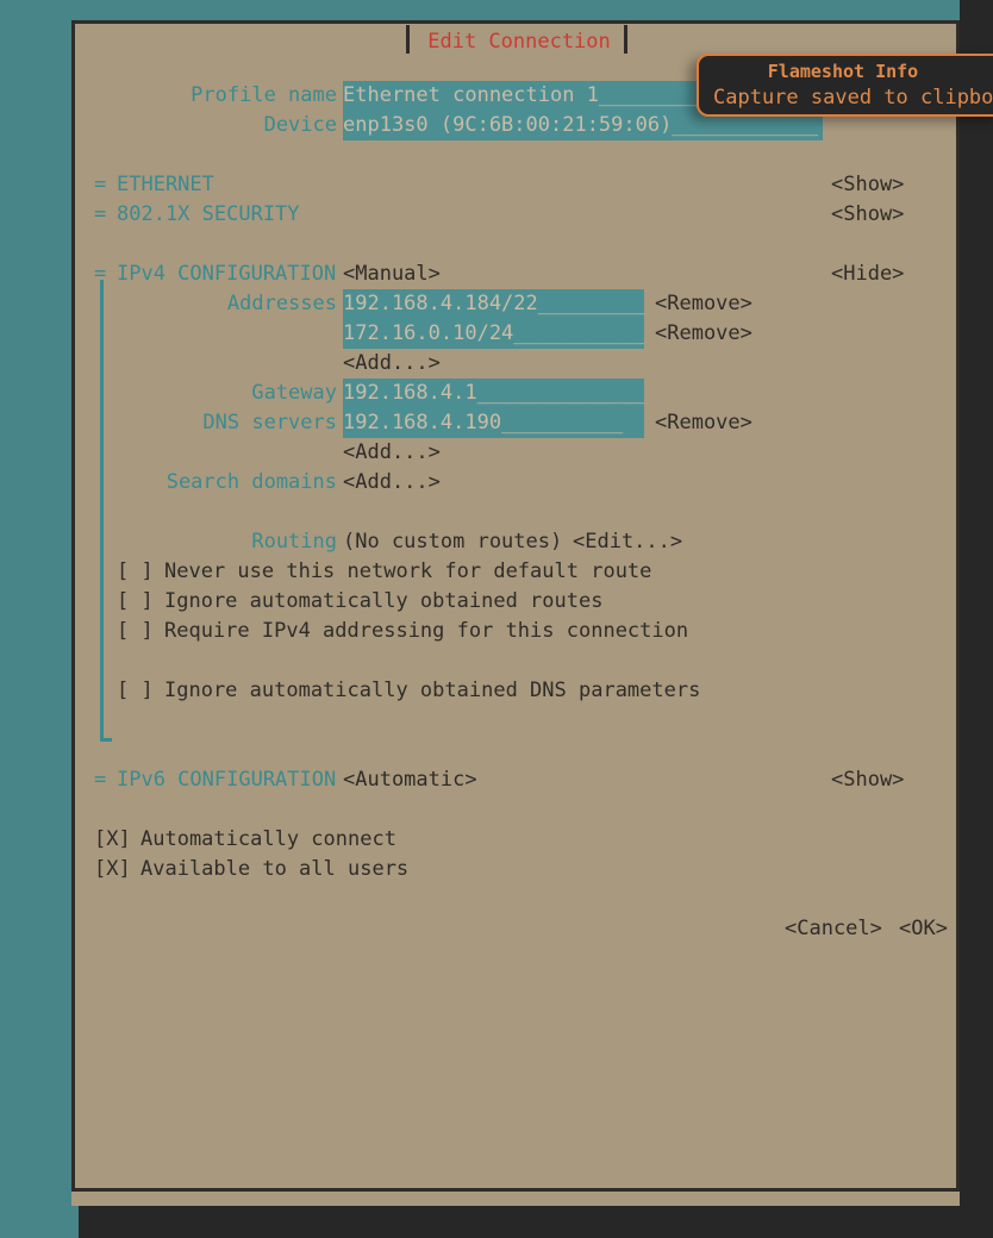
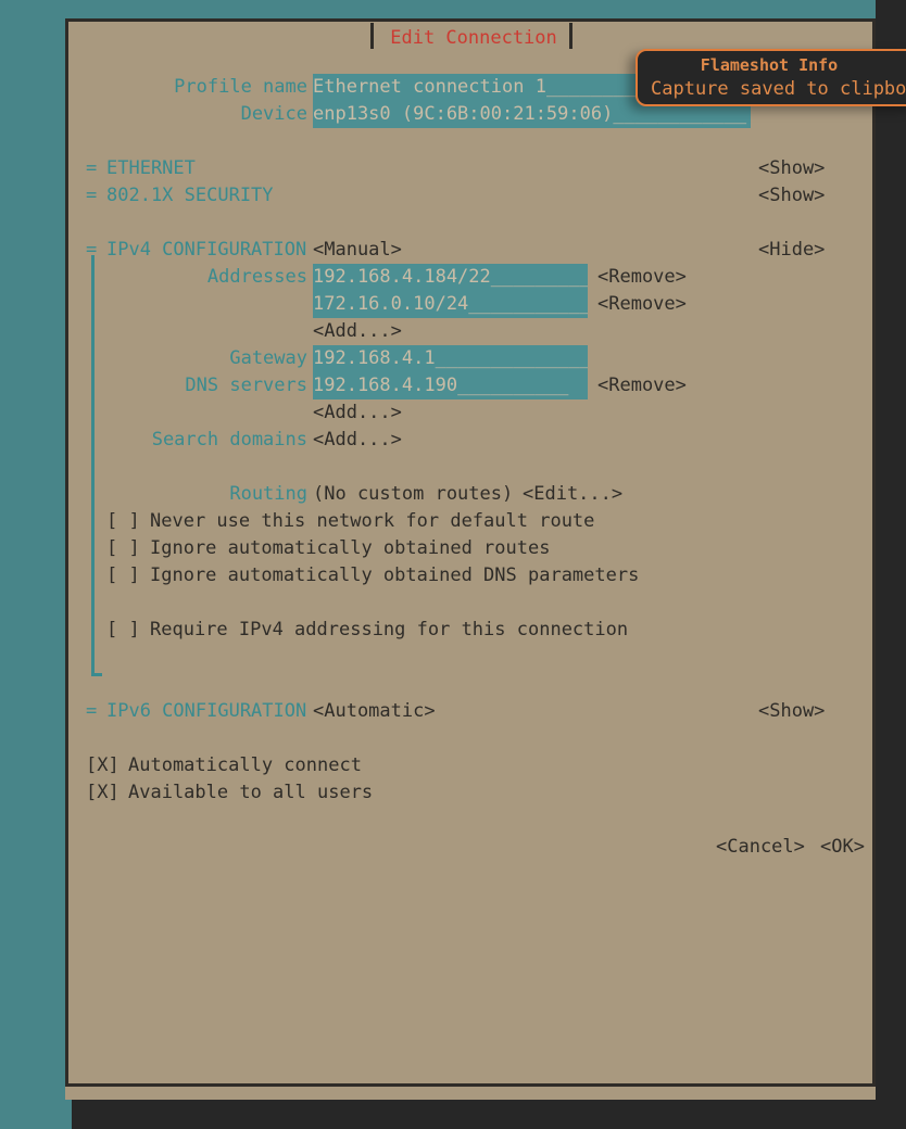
  Edit Connection
  Profile name
  Ethernet connection 1________
  Device
  enp13s0 (9C:6B:00:21:59:06)____________
  =
  ETHERNET
  <Show>
  =
  802.1X SECURITY
  <Show>
  =
  IPv4 CONFIGURATION
  <Manual>
  <Hide>
  Addresses
  192.168.4.184/22_________
  <Remove>
  172.16.0.10/24___________
  <Remove>
  <Add...>
  Gateway
  192.168.4.1______________
  DNS servers
  192.168.4.190__________
  <Remove>
  <Add...>
  Search domains
  <Add...>
  Routing
  (No custom routes)
  <Edit...>
  [ ]
  Never use this network for default route
  [ ]
  Ignore automatically obtained routes
  [ ]
- Require IPv4 addressing for this connection
+ Ignore automatically obtained DNS parameters
  [ ]
- Ignore automatically obtained DNS parameters
+ Require IPv4 addressing for this connection
  =
  IPv6 CONFIGURATION
  <Automatic>
  <Show>
  [X]
  Automatically connect
  [X]
  Available to all users
  <Cancel>
  <OK>
  Flameshot Info
  Capture saved to clipbo
